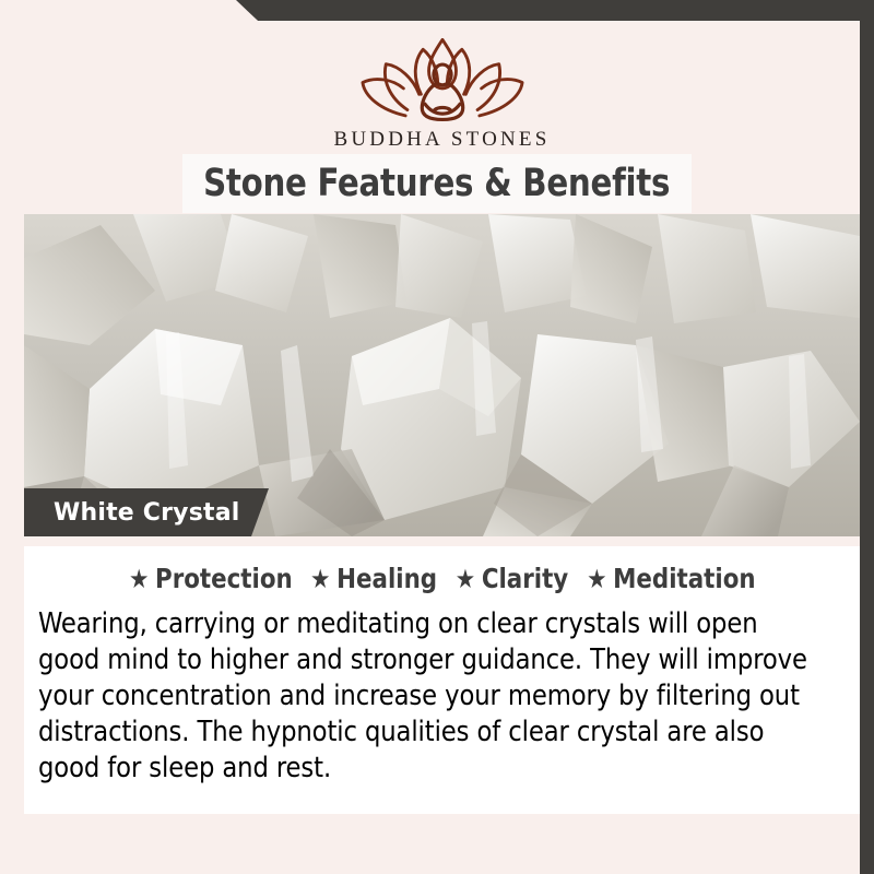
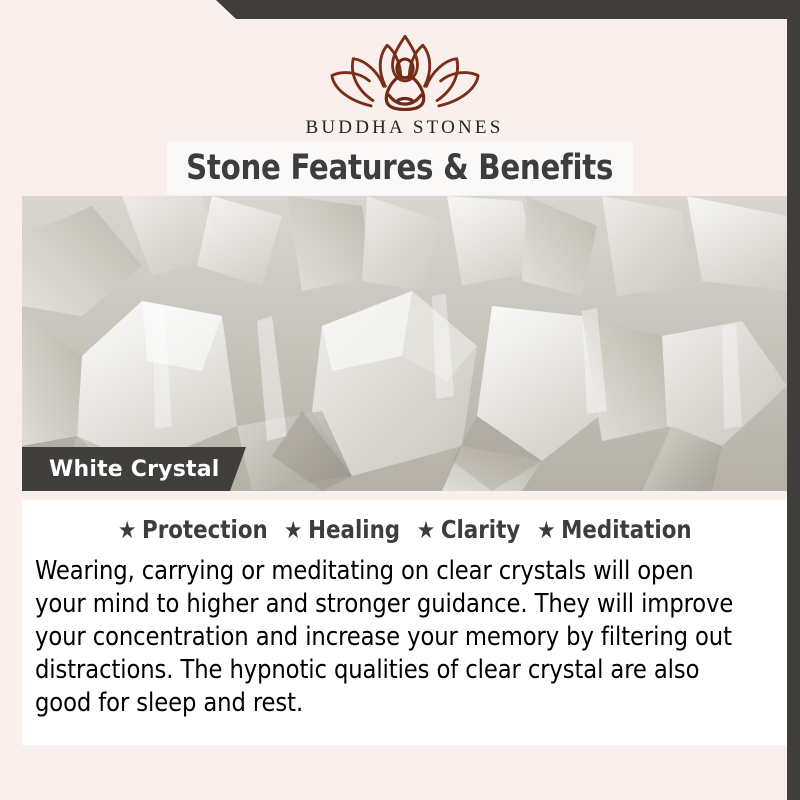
  BUDDHA STONES
  Stone Features & Benefits
  White Crystal
  ★
  Protection
  ★
  Healing
  ★
  Clarity
  ★
  Meditation
- Wearing, carrying or meditating on clear crystals will open good mind to higher and stronger guidance. They will improve your concentration and increase your memory by filtering out distractions. The hypnotic qualities of clear crystal are also good for sleep and rest.
+ Wearing, carrying or meditating on clear crystals will open your mind to higher and stronger guidance. They will improve your concentration and increase your memory by filtering out distractions. The hypnotic qualities of clear crystal are also good for sleep and rest.
